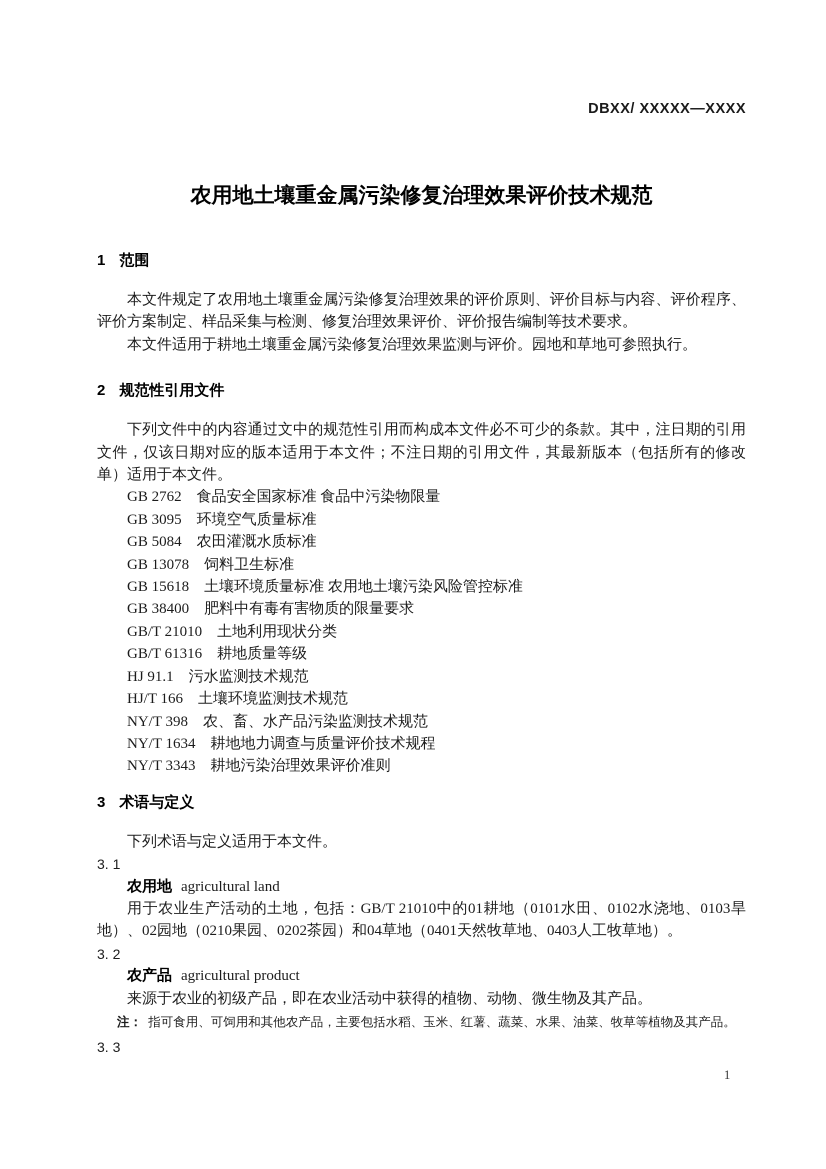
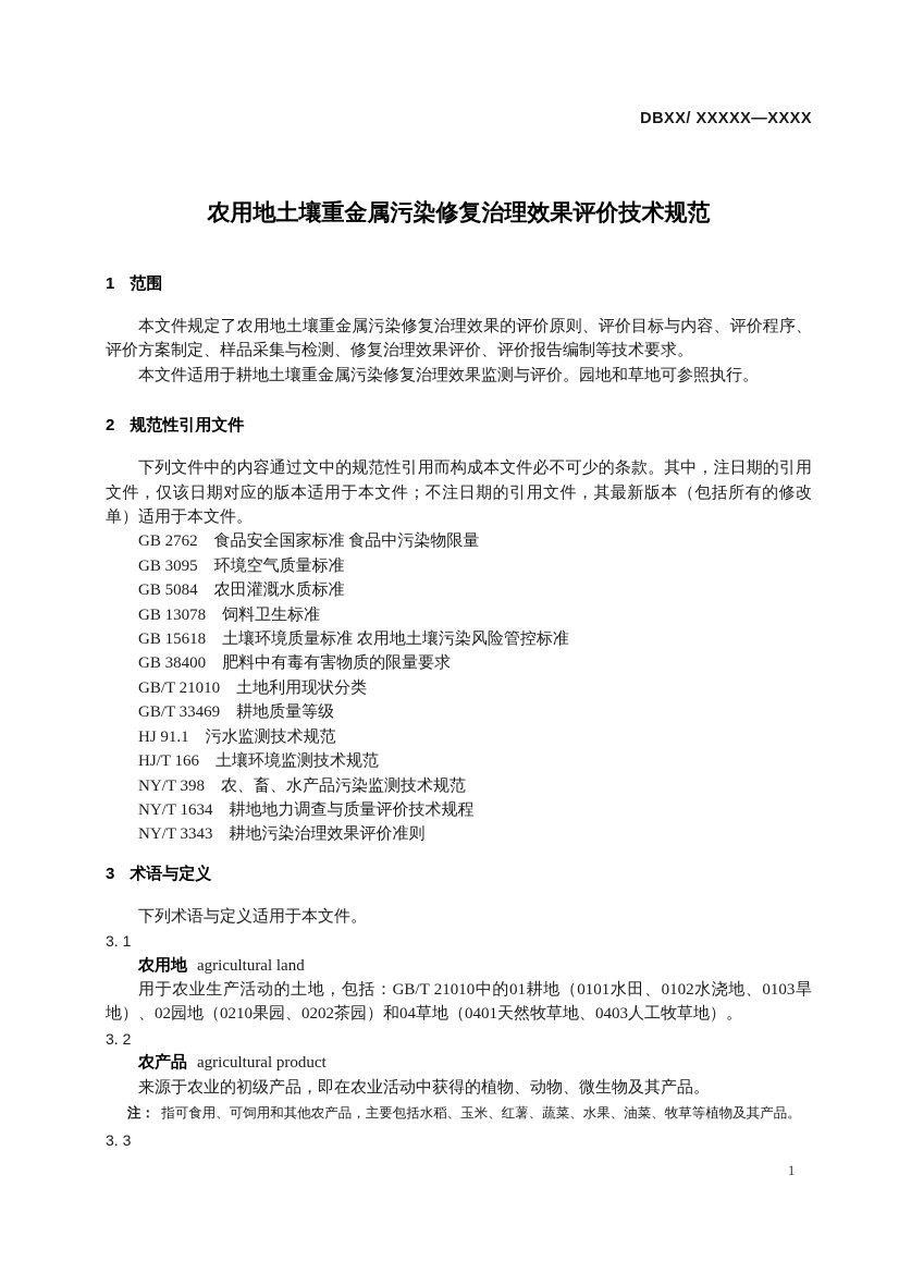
  DBXX/ XXXXX—XXXX
  农用地土壤重金属污染修复治理效果评价技术规范
  1 范围
  本文件规定了农用地土壤重金属污染修复治理效果的评价原则、评价目标与内容、评价程序、评价方案制定、样品采集与检测、修复治理效果评价、评价报告编制等技术要求。
  本文件适用于耕地土壤重金属污染修复治理效果监测与评价。园地和草地可参照执行。
  2 规范性引用文件
  下列文件中的内容通过文中的规范性引用而构成本文件必不可少的条款。其中，注日期的引用文件，仅该日期对应的版本适用于本文件；不注日期的引用文件，其最新版本（包括所有的修改单）适用于本文件。
  GB 2762 食品安全国家标准 食品中污染物限量
  GB 3095 环境空气质量标准
  GB 5084 农田灌溉水质标准
  GB 13078 饲料卫生标准
  GB 15618 土壤环境质量标准 农用地土壤污染风险管控标准
  GB 38400 肥料中有毒有害物质的限量要求
  GB/T 21010 土地利用现状分类
- GB/T 61316 耕地质量等级
+ GB/T 33469 耕地质量等级
  HJ 91.1 污水监测技术规范
  HJ/T 166 土壤环境监测技术规范
  NY/T 398 农、畜、水产品污染监测技术规范
  NY/T 1634 耕地地力调查与质量评价技术规程
  NY/T 3343 耕地污染治理效果评价准则
  3 术语与定义
  下列术语与定义适用于本文件。
  3. 1
  农用地 agricultural land
  用于农业生产活动的土地，包括：GB/T 21010中的01耕地（0101水田、0102水浇地、0103旱地）、02园地（0210果园、0202茶园）和04草地（0401天然牧草地、0403人工牧草地）。
  3. 2
  农产品 agricultural product
  来源于农业的初级产品，即在农业活动中获得的植物、动物、微生物及其产品。
  注： 指可食用、可饲用和其他农产品，主要包括水稻、玉米、红薯、蔬菜、水果、油菜、牧草等植物及其产品。
  3. 3
  1
